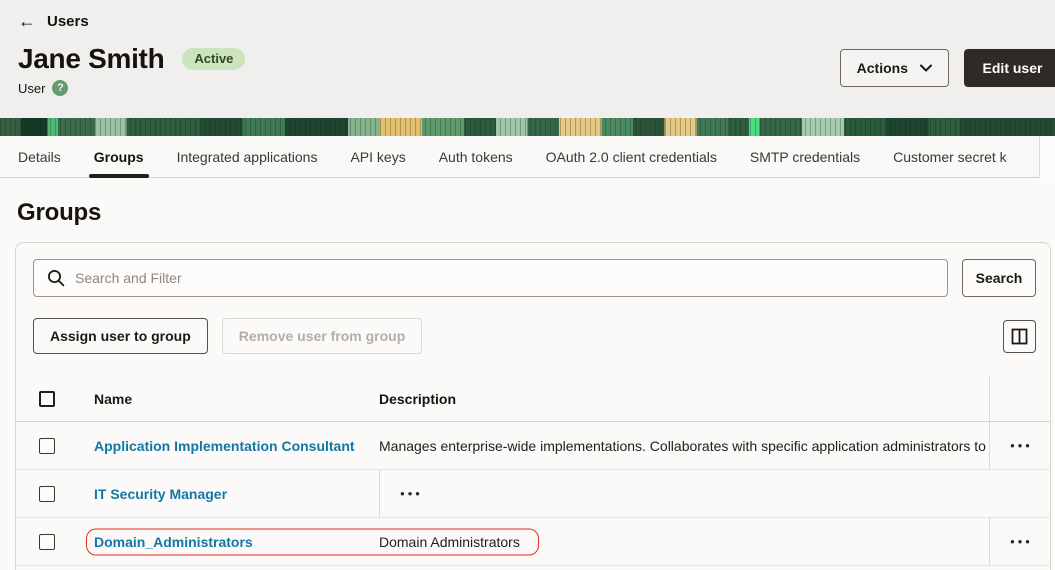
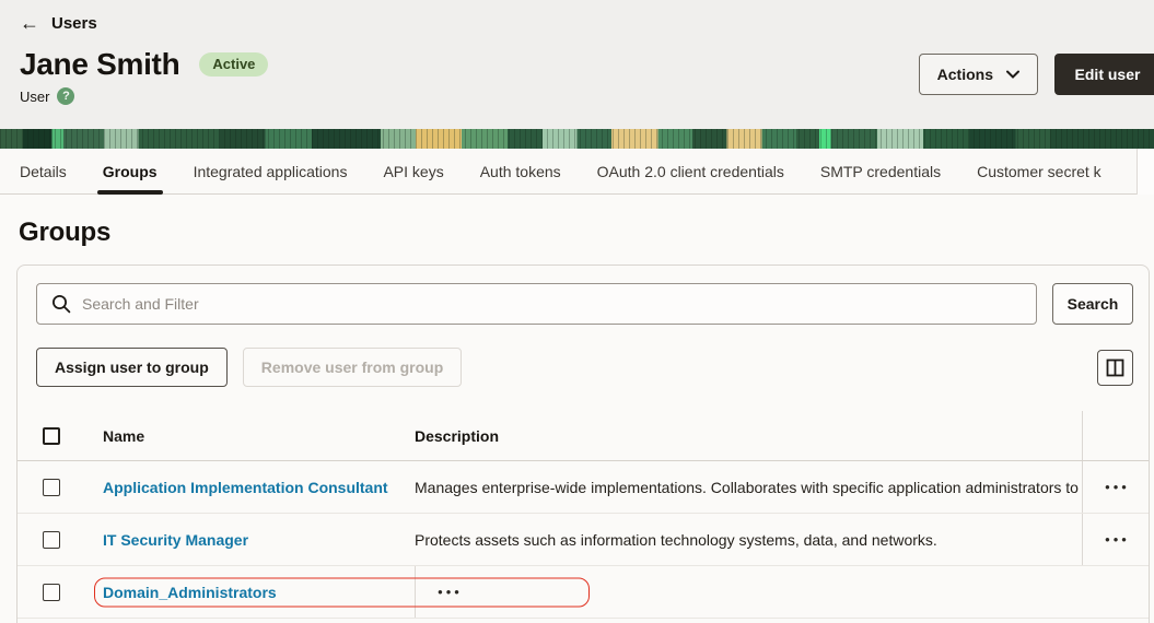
  ←
  Users
  Jane Smith
  Active
  User
  ?
  Actions
  Edit user
  Details
  Groups
  Integrated applications
  API keys
  Auth tokens
  OAuth 2.0 client credentials
  SMTP credentials
  Customer secret k
  Groups
  Search and Filter
  Search
  Assign user to group
  Remove user from group
  Name
  Description
  Application Implementation Consultant
  Manages enterprise-wide implementations. Collaborates with specific application administrators to
  •••
  IT Security Manager
+ Protects assets such as information technology systems, data, and networks.
  •••
  Domain_Administrators
- Domain Administrators
  •••
